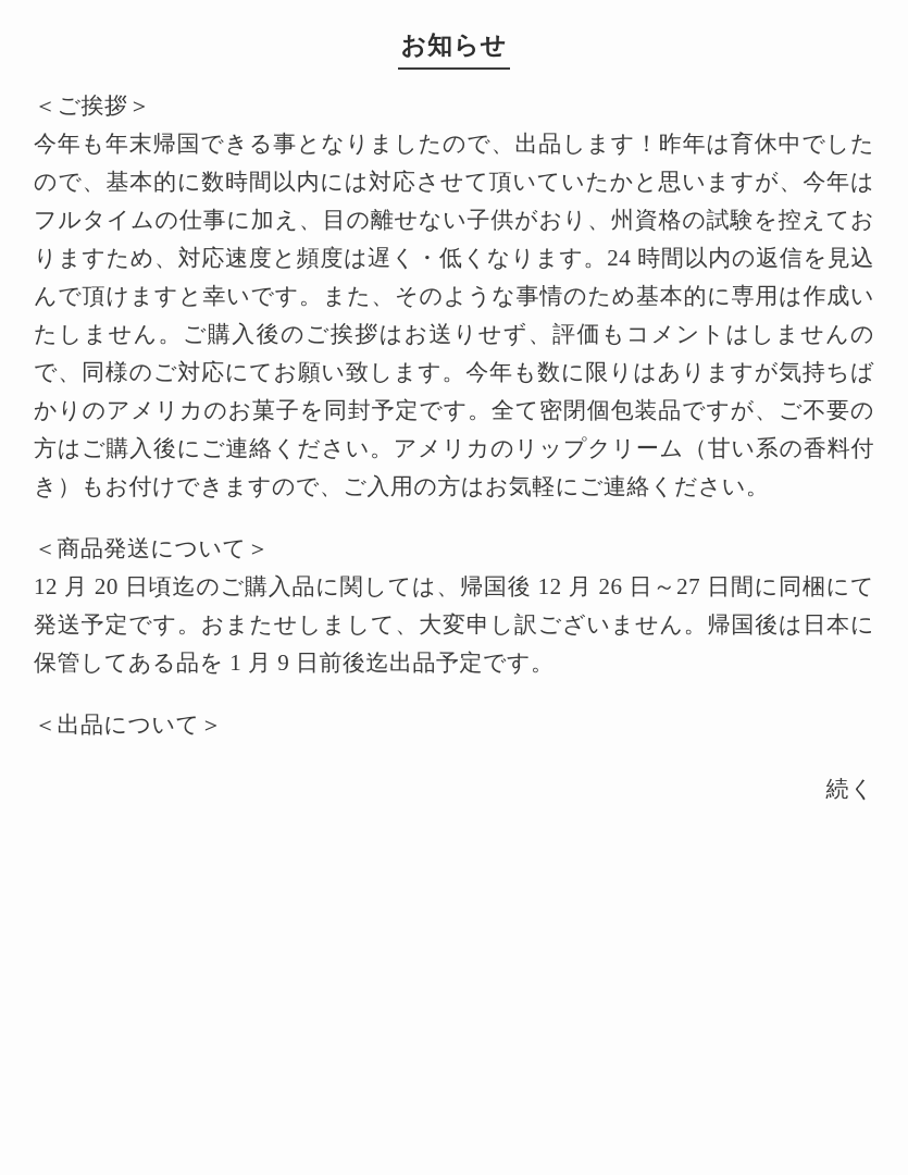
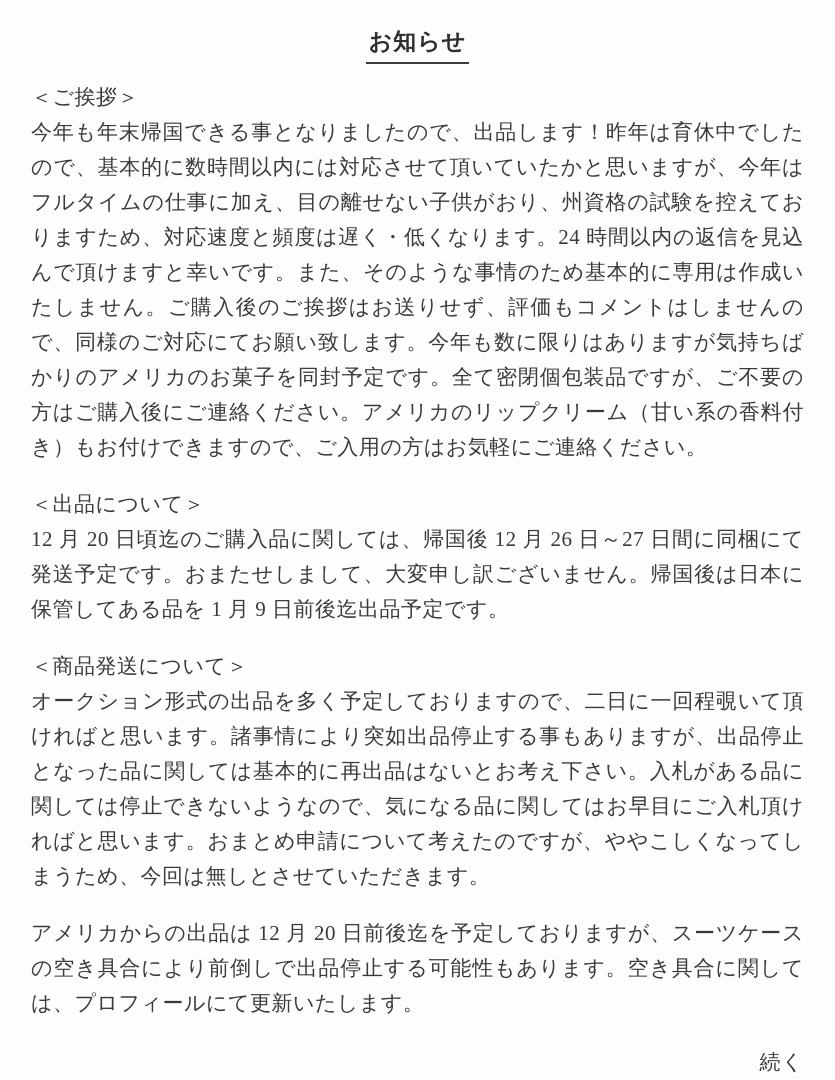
  お知らせ
  ＜ご挨拶＞
  今年も年末帰国できる事となりましたので、出品します！昨年は育休中でしたので、基本的に数時間以内には対応させて頂いていたかと思いますが、今年はフルタイムの仕事に加え、目の離せない子供がおり、州資格の試験を控えておりますため、対応速度と頻度は遅く・低くなります。24 時間以内の返信を見込んで頂けますと幸いです。また、そのような事情のため基本的に専用は作成いたしません。ご購入後のご挨拶はお送りせず、評価もコメントはしませんので、同様のご対応にてお願い致します。今年も数に限りはありますが気持ちばかりのアメリカのお菓子を同封予定です。全て密閉個包装品ですが、ご不要の方はご購入後にご連絡ください。アメリカのリップクリーム（甘い系の香料付き）もお付けできますので、ご入用の方はお気軽にご連絡ください。
- ＜商品発送について＞
+ ＜出品について＞
  12 月 20 日頃迄のご購入品に関しては、帰国後 12 月 26 日～27 日間に同梱にて発送予定です。おまたせしまして、大変申し訳ございません。帰国後は日本に保管してある品を 1 月 9 日前後迄出品予定です。
- ＜出品について＞
+ ＜商品発送について＞
+ オークション形式の出品を多く予定しておりますので、二日に一回程覗いて頂ければと思います。諸事情により突如出品停止する事もありますが、出品停止となった品に関しては基本的に再出品はないとお考え下さい。入札がある品に関しては停止できないようなので、気になる品に関してはお早目にご入札頂ければと思います。おまとめ申請について考えたのですが、ややこしくなってしまうため、今回は無しとさせていただきます。
+ アメリカからの出品は 12 月 20 日前後迄を予定しておりますが、スーツケースの空き具合により前倒しで出品停止する可能性もあります。空き具合に関しては、プロフィールにて更新いたします。
  続く
